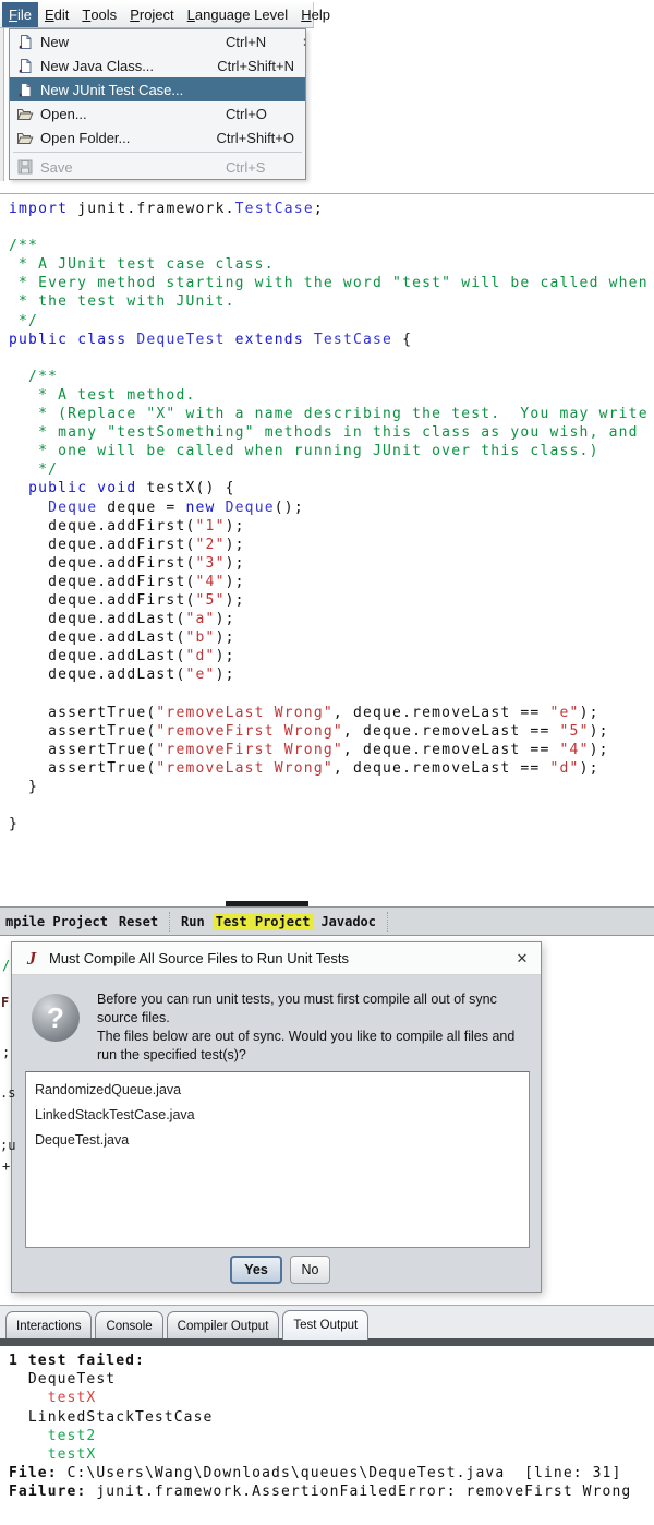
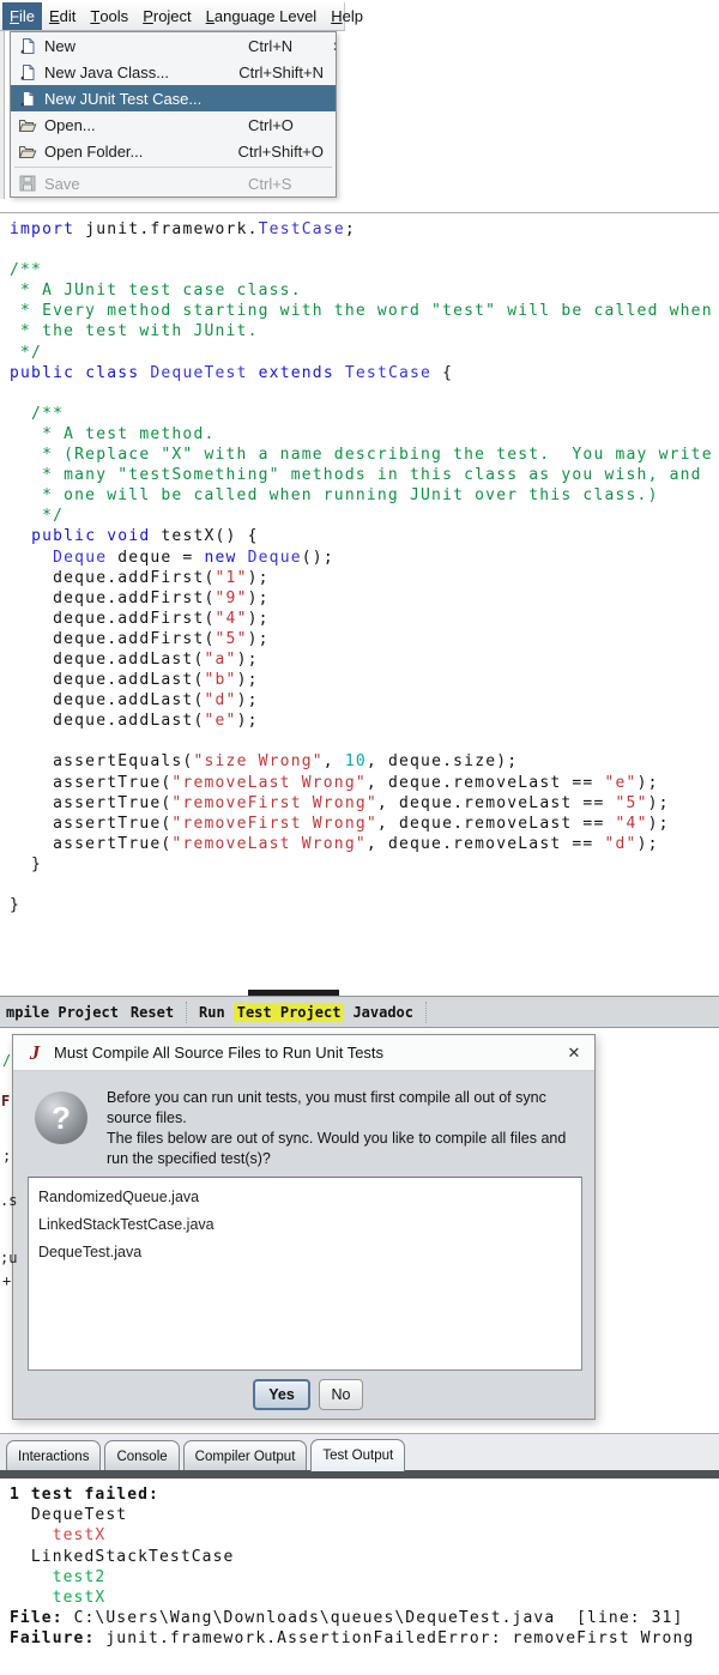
  F
  ile
  E
  dit
  T
  ools
  P
  roject
  L
  anguage Level
  H
  elp
  New
  Ctrl+N
  New Java Class...
  Ctrl+Shift+N
  New JUnit Test Case...
  Open...
  Ctrl+O
  Open Folder...
  Ctrl+Shift+O
  Save
  Ctrl+S
  import junit.framework.TestCase;
  /**
  * A JUnit test case class.
  * Every method starting with the word "test" will be called when
  * the test with JUnit.
  */
  public class DequeTest extends TestCase {
  /**
  * A test method.
  * (Replace "X" with a name describing the test. You may write
  * many "testSomething" methods in this class as you wish, and
  * one will be called when running JUnit over this class.)
  */
  public void testX() {
  Deque deque = new Deque();
  deque.addFirst("1");
- deque.addFirst("2");
+ deque.addFirst("9");
- deque.addFirst("3");
  deque.addFirst("4");
  deque.addFirst("5");
  deque.addLast("a");
  deque.addLast("b");
  deque.addLast("d");
  deque.addLast("e");
+ assertEquals("size Wrong", 10, deque.size);
  assertTrue("removeLast Wrong", deque.removeLast == "e");
  assertTrue("removeFirst Wrong", deque.removeLast == "5");
  assertTrue("removeFirst Wrong", deque.removeLast == "4");
  assertTrue("removeLast Wrong", deque.removeLast == "d");
  }
  }
  mpile Project
  Reset
  Run
  Test Project
  Javadoc
  J
  Must Compile All Source Files to Run Unit Tests
  ✕
  ?
  Before you can run unit tests, you must first compile all out of sync source files.
  The files below are out of sync. Would you like to compile all files and
  run the specified test(s)?
  RandomizedQueue.java
  LinkedStackTestCase.java
  DequeTest.java
  Yes
  No
  Interactions
  Console
  Compiler Output
  Test Output
  1 test failed:
  DequeTest
  testX
  LinkedStackTestCase
  test2
  testX
  File: C:\Users\Wang\Downloads\queues\DequeTest.java [line: 31]
  Failure: junit.framework.AssertionFailedError: removeFirst Wrong
  :
  /
  F
  ;
  .s
  ;u
  +
